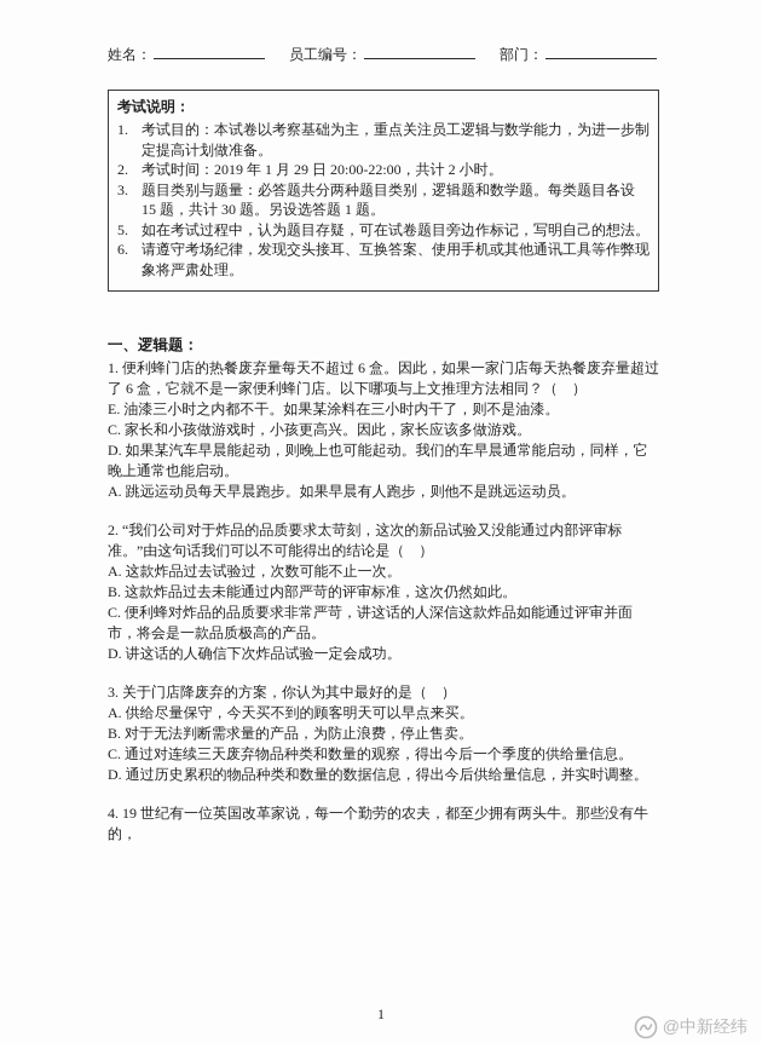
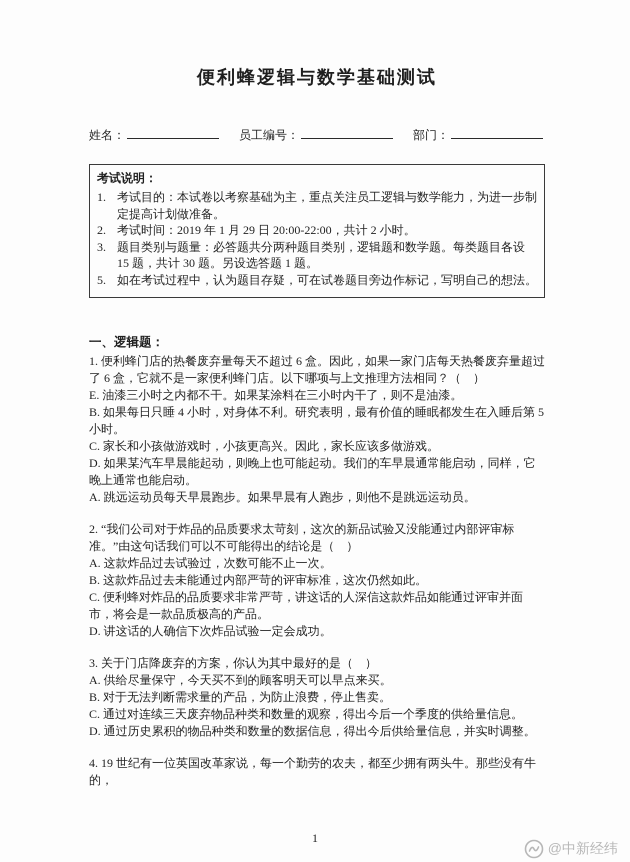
+ 便利蜂逻辑与数学基础测试
  姓名： 员工编号： 部门：
  考试说明：
  1.
  考试目的：本试卷以考察基础为主，重点关注员工逻辑与数学能力，为进一步制定提高计划做准备。
  2.
  考试时间：2019 年 1 月 29 日 20:00-22:00，共计 2 小时。
  3.
  题目类别与题量：必答题共分两种题目类别，逻辑题和数学题。每类题目各设 15 题，共计 30 题。另设选答题 1 题。
  5.
  如在考试过程中，认为题目存疑，可在试卷题目旁边作标记，写明自己的想法。
- 6.
- 请遵守考场纪律，发现交头接耳、互换答案、使用手机或其他通讯工具等作弊现象将严肃处理。
  一、逻辑题：
  1. 便利蜂门店的热餐废弃量每天不超过 6 盒。因此，如果一家门店每天热餐废弃量超过了 6 盒，它就不是一家便利蜂门店。以下哪项与上文推理方法相同？（ ）
  E. 油漆三小时之内都不干。如果某涂料在三小时内干了，则不是油漆。
+ B. 如果每日只睡 4 小时，对身体不利。研究表明，最有价值的睡眠都发生在入睡后第 5 小时。
  C. 家长和小孩做游戏时，小孩更高兴。因此，家长应该多做游戏。
  D. 如果某汽车早晨能起动，则晚上也可能起动。我们的车早晨通常能启动，同样，它晚上通常也能启动。
  A. 跳远运动员每天早晨跑步。如果早晨有人跑步，则他不是跳远运动员。
  2. “我们公司对于炸品的品质要求太苛刻，这次的新品试验又没能通过内部评审标准。”由这句话我们可以不可能得出的结论是（ ）
  A. 这款炸品过去试验过，次数可能不止一次。
  B. 这款炸品过去未能通过内部严苛的评审标准，这次仍然如此。
  C. 便利蜂对炸品的品质要求非常严苛，讲这话的人深信这款炸品如能通过评审并面市，将会是一款品质极高的产品。
  D. 讲这话的人确信下次炸品试验一定会成功。
  3. 关于门店降废弃的方案，你认为其中最好的是（ ）
  A. 供给尽量保守，今天买不到的顾客明天可以早点来买。
  B. 对于无法判断需求量的产品，为防止浪费，停止售卖。
  C. 通过对连续三天废弃物品种类和数量的观察，得出今后一个季度的供给量信息。
  D. 通过历史累积的物品种类和数量的数据信息，得出今后供给量信息，并实时调整。
  4. 19 世纪有一位英国改革家说，每一个勤劳的农夫，都至少拥有两头牛。那些没有牛的，
  1
  @中新经纬
